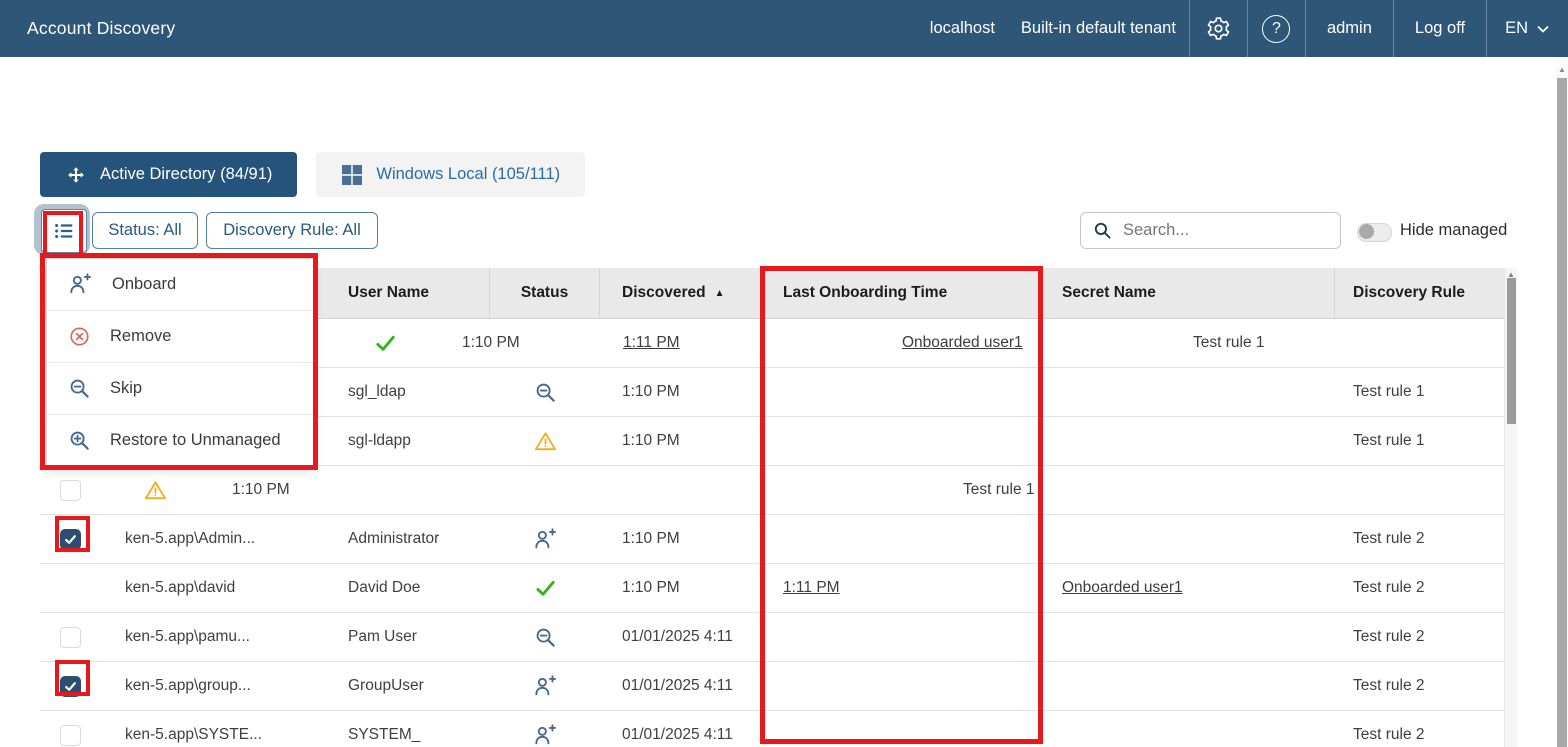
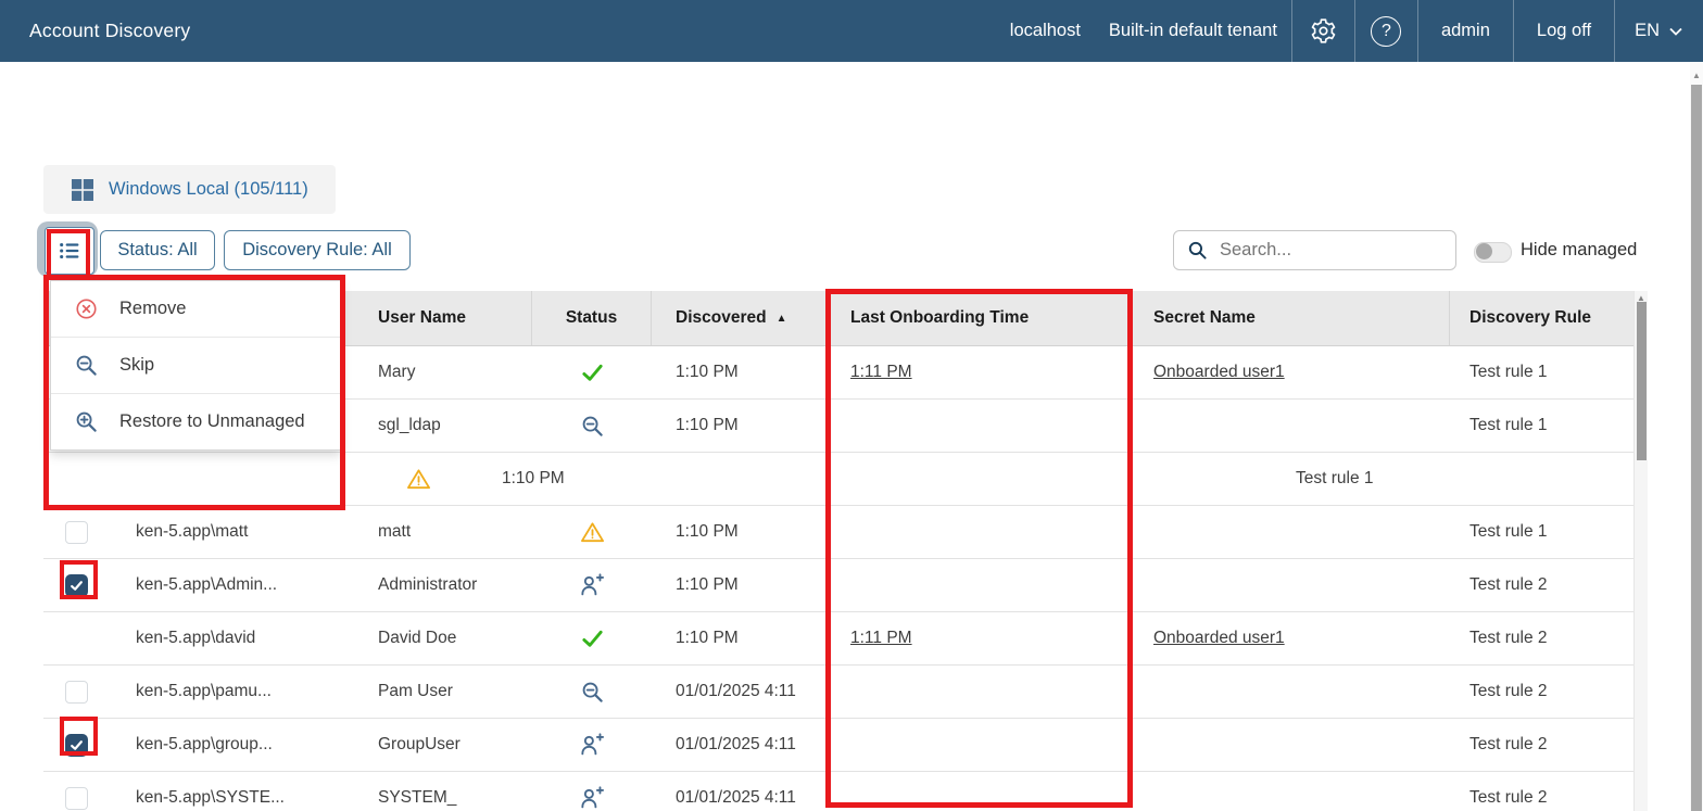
  Account Discovery
  localhost
  Built-in default tenant
  ?
  admin
  Log off
  EN
- Active Directory (84/91)
  Windows Local (105/111)
  Status: All
  Discovery Rule: All
  Search...
  Hide managed
  User Name
  Status
  Discovered
  ▲
  Last Onboarding Time
  Secret Name
  Discovery Rule
+ Mary
  1:10 PM
  1:11 PM
  Onboarded user1
  Test rule 1
  sgl_ldap
  1:10 PM
  Test rule 1
- sgl-ldapp
  1:10 PM
  Test rule 1
+ ken-5.app\matt
+ matt
  1:10 PM
  Test rule 1
  ken-5.app\Admin...
  Administrator
  1:10 PM
  Test rule 2
  ken-5.app\david
  David Doe
  1:10 PM
  1:11 PM
  Onboarded user1
  Test rule 2
  ken-5.app\pamu...
  Pam User
  01/01/2025 4:11
  Test rule 2
  ken-5.app\group...
  GroupUser
  01/01/2025 4:11
  Test rule 2
  ken-5.app\SYSTE...
  SYSTEM_
  01/01/2025 4:11
  Test rule 2
  ▲
  ▲
- Onboard
  Remove
  Skip
  Restore to Unmanaged
